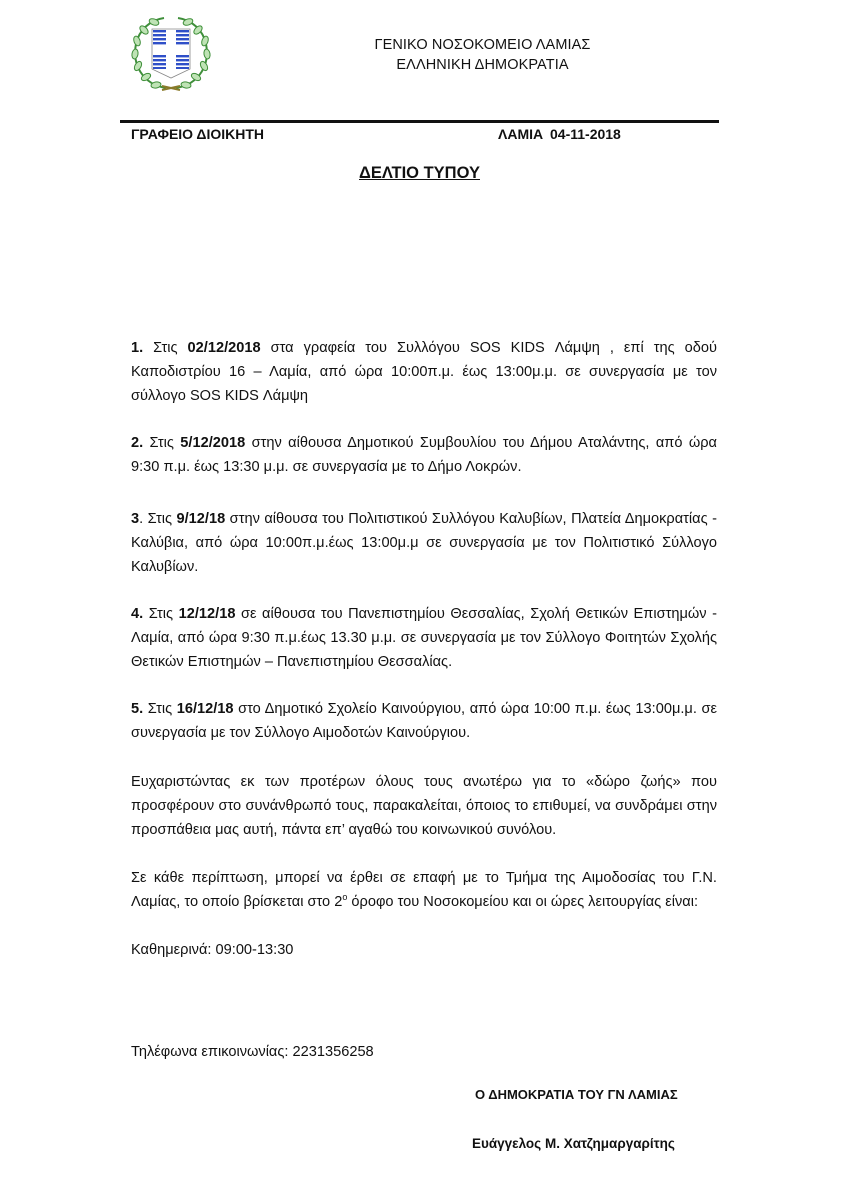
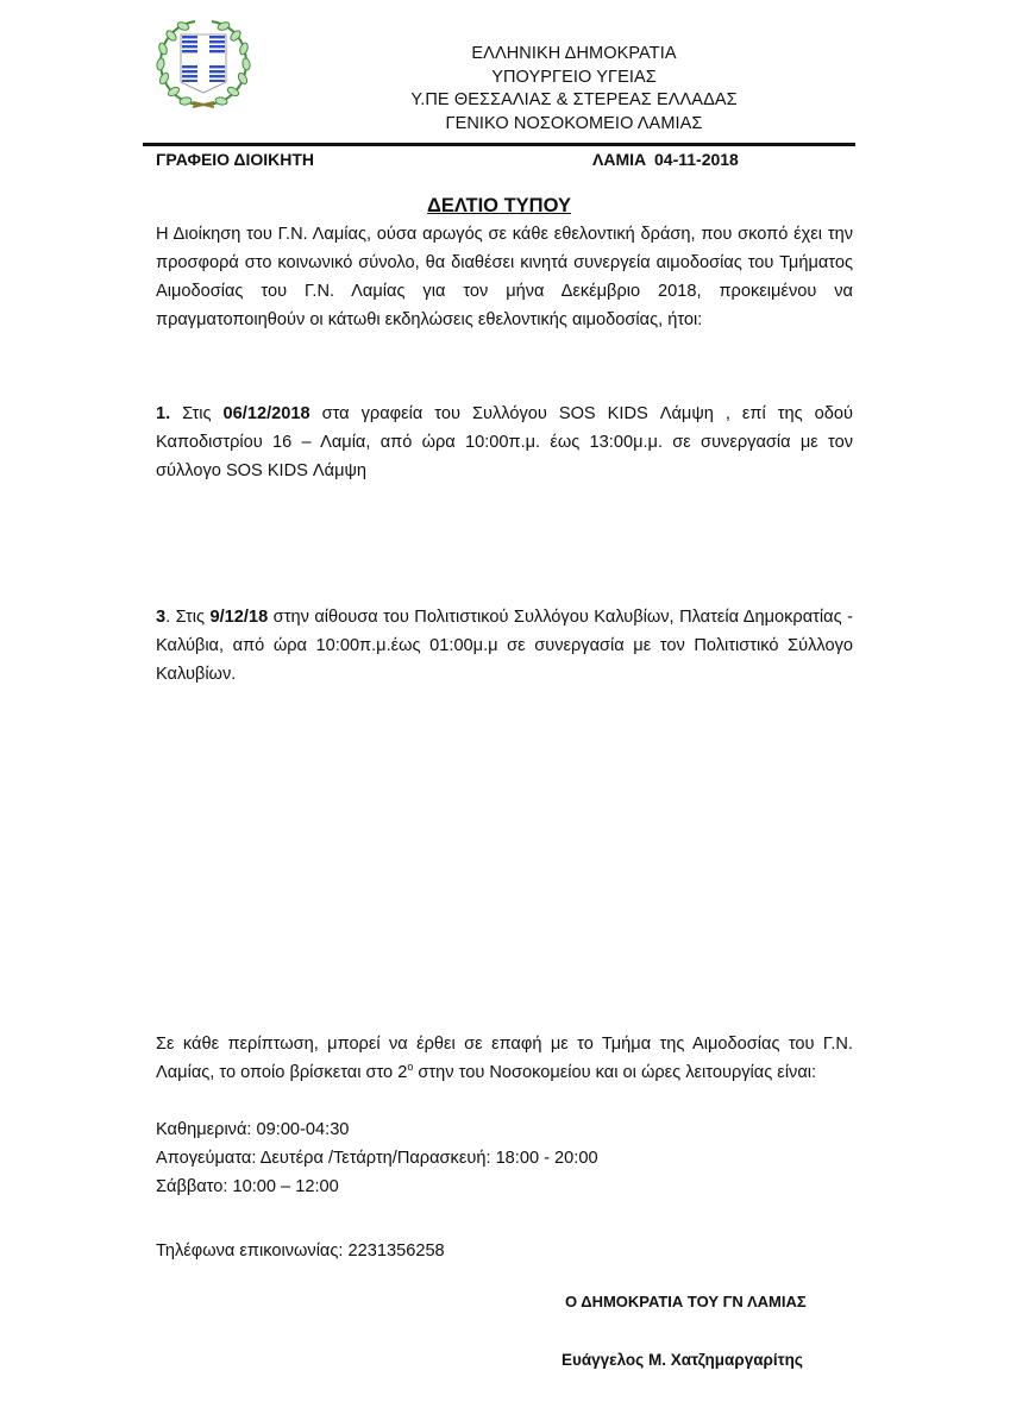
- ΓΕΝΙΚΟ ΝΟΣΟΚΟΜΕΙΟ ΛΑΜΙΑΣ
+ ΕΛΛΗΝΙΚΗ ΔΗΜΟΚΡΑΤΙΑ
+ ΥΠΟΥΡΓΕΙΟ ΥΓΕΙΑΣ
+ Υ.ΠΕ ΘΕΣΣΑΛΙΑΣ & ΣΤΕΡΕΑΣ ΕΛΛΑΔΑΣ
- ΕΛΛΗΝΙΚΗ ΔΗΜΟΚΡΑΤΙΑ
+ ΓΕΝΙΚΟ ΝΟΣΟΚΟΜΕΙΟ ΛΑΜΙΑΣ
  ΓΡΑΦΕΙΟ ΔΙΟΙΚΗΤΗ
  ΛΑΜΙΑ 04-11-2018
  ΔΕΛΤΙΟ ΤΥΠΟΥ
+ Η Διοίκηση του Γ.Ν. Λαμίας, ούσα αρωγός σε κάθε εθελοντική δράση, που σκοπό έχει την προσφορά στο κοινωνικό σύνολο, θα διαθέσει κινητά συνεργεία αιμοδοσίας του Τμήματος Αιμοδοσίας του Γ.Ν. Λαμίας για τον μήνα Δεκέμβριο 2018, προκειμένου να πραγματοποιηθούν οι κάτωθι εκδηλώσεις εθελοντικής αιμοδοσίας, ήτοι:
- 1. Στις 02/12/2018 στα γραφεία του Συλλόγου SOS KIDS Λάμψη , επί της οδού Καποδιστρίου 16 – Λαμία, από ώρα 10:00π.μ. έως 13:00μ.μ. σε συνεργασία με τον σύλλογο SOS KIDS Λάμψη
+ 1. Στις 06/12/2018 στα γραφεία του Συλλόγου SOS KIDS Λάμψη , επί της οδού Καποδιστρίου 16 – Λαμία, από ώρα 10:00π.μ. έως 13:00μ.μ. σε συνεργασία με τον σύλλογο SOS KIDS Λάμψη
- 2. Στις 5/12/2018 στην αίθουσα Δημοτικού Συμβουλίου του Δήμου Αταλάντης, από ώρα 9:30 π.μ. έως 13:30 μ.μ. σε συνεργασία με το Δήμο Λοκρών.
- 3. Στις 9/12/18 στην αίθουσα του Πολιτιστικού Συλλόγου Καλυβίων, Πλατεία Δημοκρατίας - Καλύβια, από ώρα 10:00π.μ.έως 13:00μ.μ σε συνεργασία με τον Πολιτιστικό Σύλλογο Καλυβίων.
+ 3. Στις 9/12/18 στην αίθουσα του Πολιτιστικού Συλλόγου Καλυβίων, Πλατεία Δημοκρατίας - Καλύβια, από ώρα 10:00π.μ.έως 01:00μ.μ σε συνεργασία με τον Πολιτιστικό Σύλλογο Καλυβίων.
- 4. Στις 12/12/18 σε αίθουσα του Πανεπιστημίου Θεσσαλίας, Σχολή Θετικών Επιστημών - Λαμία, από ώρα 9:30 π.μ.έως 13.30 μ.μ. σε συνεργασία με τον Σύλλογο Φοιτητών Σχολής Θετικών Επιστημών – Πανεπιστημίου Θεσσαλίας.
- 5. Στις 16/12/18 στο Δημοτικό Σχολείο Καινούργιου, από ώρα 10:00 π.μ. έως 13:00μ.μ. σε συνεργασία με τον Σύλλογο Αιμοδοτών Καινούργιου.
- Ευχαριστώντας εκ των προτέρων όλους τους ανωτέρω για το «δώρο ζωής» που προσφέρουν στο συνάνθρωπό τους, παρακαλείται, όποιος το επιθυμεί, να συνδράμει στην προσπάθεια μας αυτή, πάντα επ’ αγαθώ του κοινωνικού συνόλου.
- Σε κάθε περίπτωση, μπορεί να έρθει σε επαφή με το Τμήμα της Αιμοδοσίας του Γ.Ν. Λαμίας, το οποίο βρίσκεται στο 2ο όροφο του Νοσοκομείου και οι ώρες λειτουργίας είναι:
+ Σε κάθε περίπτωση, μπορεί να έρθει σε επαφή με το Τμήμα της Αιμοδοσίας του Γ.Ν. Λαμίας, το οποίο βρίσκεται στο 2ο στην του Νοσοκομείου και οι ώρες λειτουργίας είναι:
- Καθημερινά: 09:00-13:30
+ Καθημερινά: 09:00-04:30
+ Απογεύματα: Δευτέρα /Τετάρτη/Παρασκευή: 18:00 - 20:00
+ Σάββατο: 10:00 – 12:00
  Τηλέφωνα επικοινωνίας: 2231356258
  Ο ΔΗΜΟΚΡΑΤΙΑ ΤΟΥ ΓΝ ΛΑΜΙΑΣ
  Ευάγγελος Μ. Χατζημαργαρίτης
